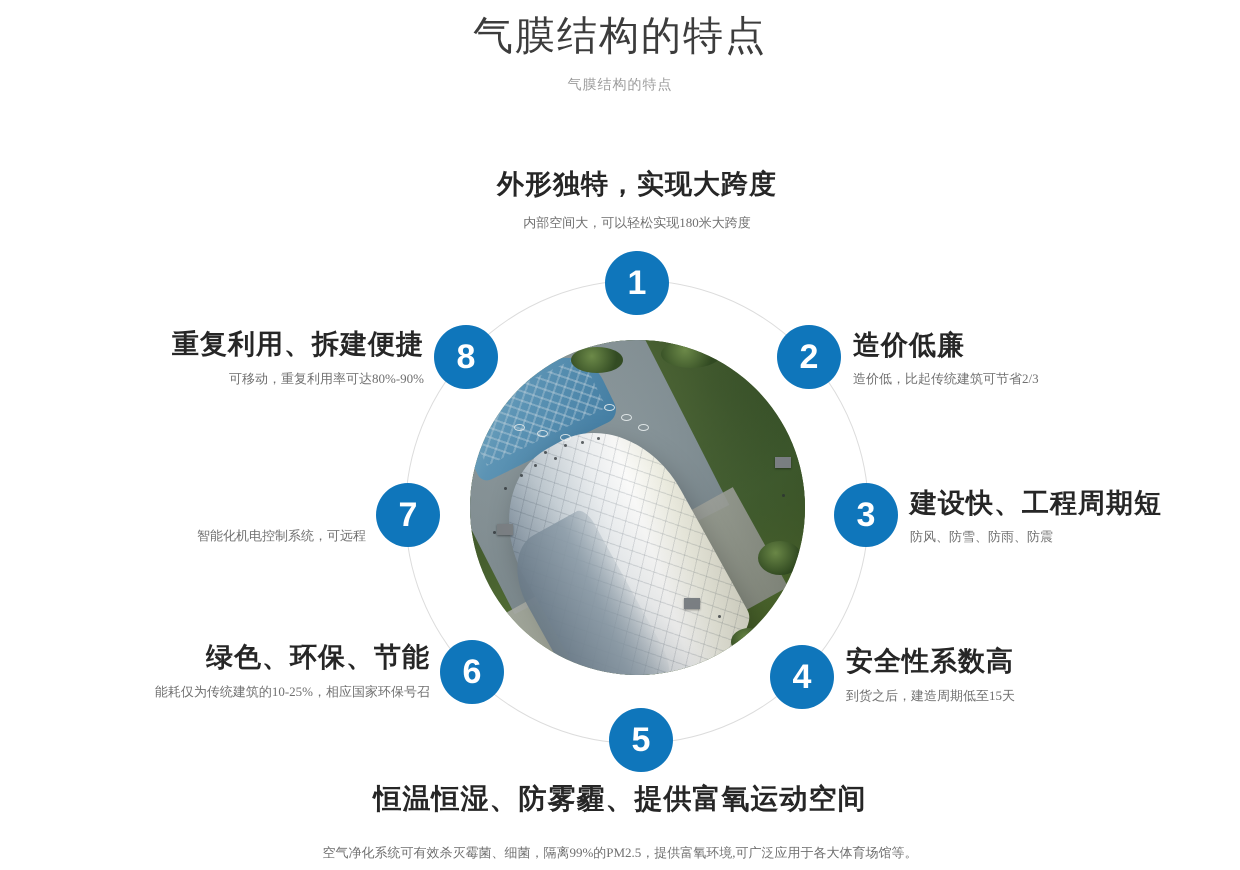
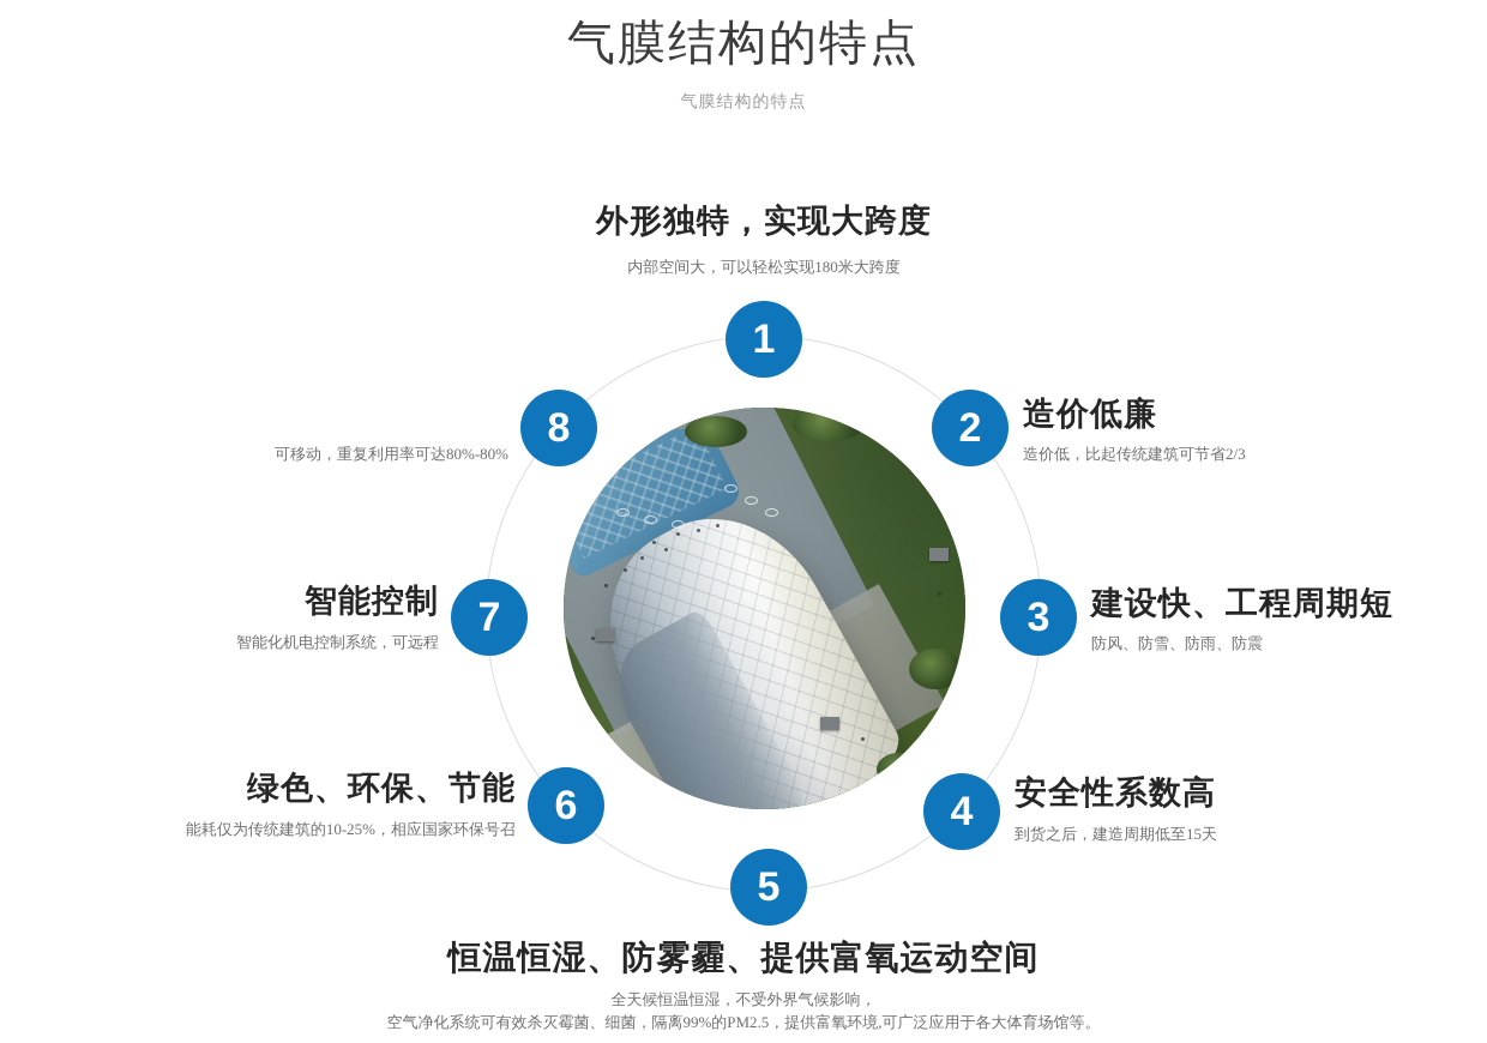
  气膜结构的特点
  气膜结构的特点
  1
  外形独特，实现大跨度
  内部空间大，可以轻松实现180米大跨度
  2
  造价低廉
  造价低，比起传统建筑可节省2/3
  3
  建设快、工程周期短
  防风、防雪、防雨、防震
  4
  安全性系数高
  到货之后，建造周期低至15天
  5
  恒温恒湿、防雾霾、提供富氧运动空间
+ 全天候恒温恒湿，不受外界气候影响，
  空气净化系统可有效杀灭霉菌、细菌，隔离99%的PM2.5，提供富氧环境,可广泛应用于各大体育场馆等。
  6
  绿色、环保、节能
  能耗仅为传统建筑的10-25%，相应国家环保号召
  7
+ 智能控制
  智能化机电控制系统，可远程
  8
- 重复利用、拆建便捷
- 可移动，重复利用率可达80%-90%
+ 可移动，重复利用率可达80%-80%
